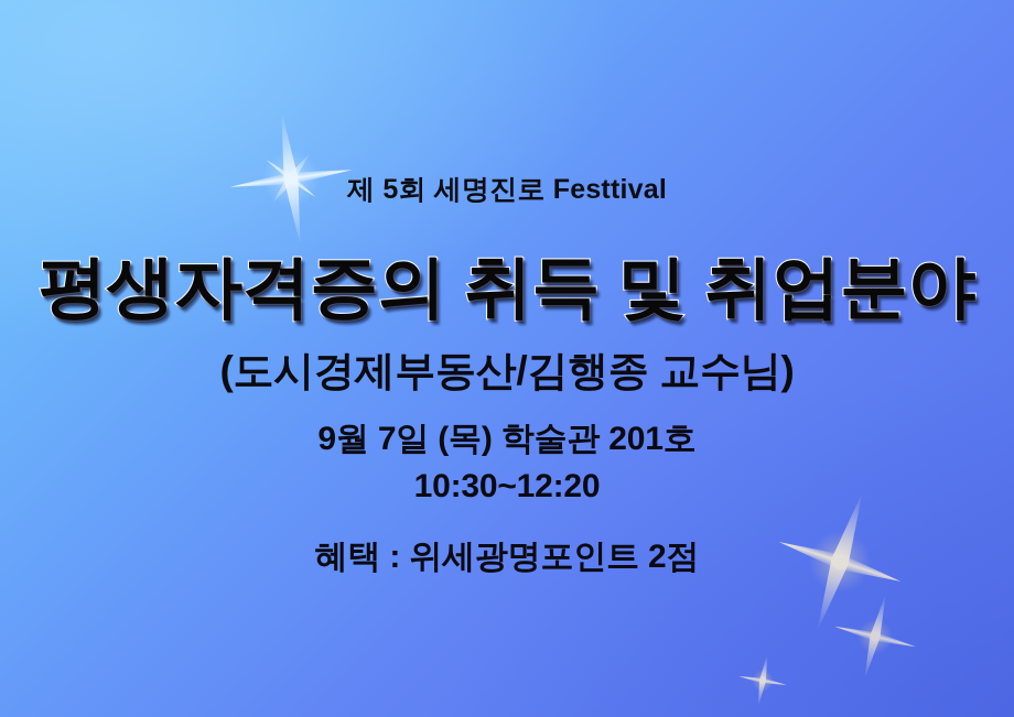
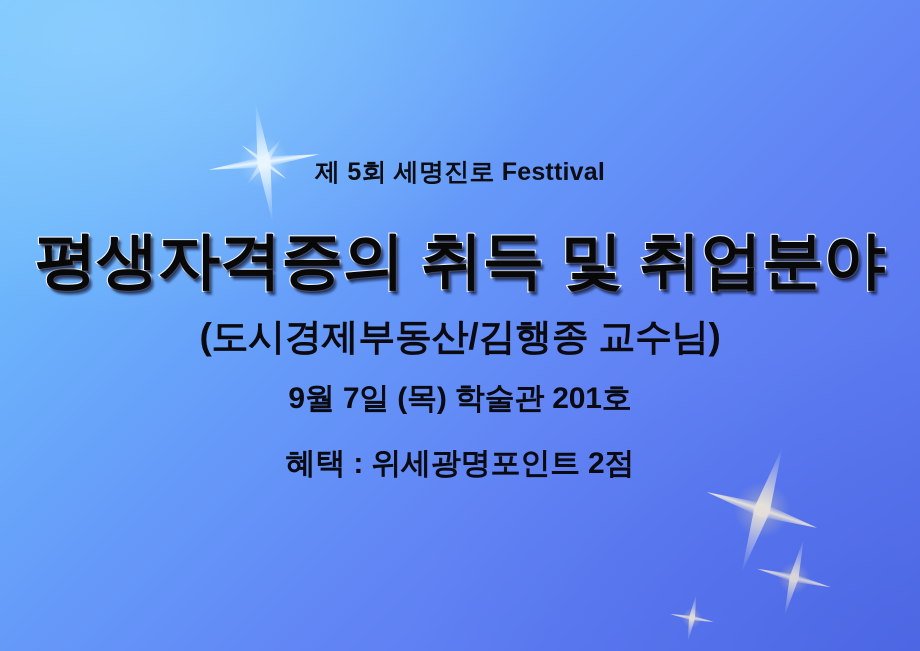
  제 5회 세명진로 Festtival
  평생자격증의 취득 및 취업분야
  (도시경제부동산/김행종 교수님)
  9월 7일 (목) 학술관 201호
- 10:30~12:20
  혜택 : 위세광명포인트 2점
